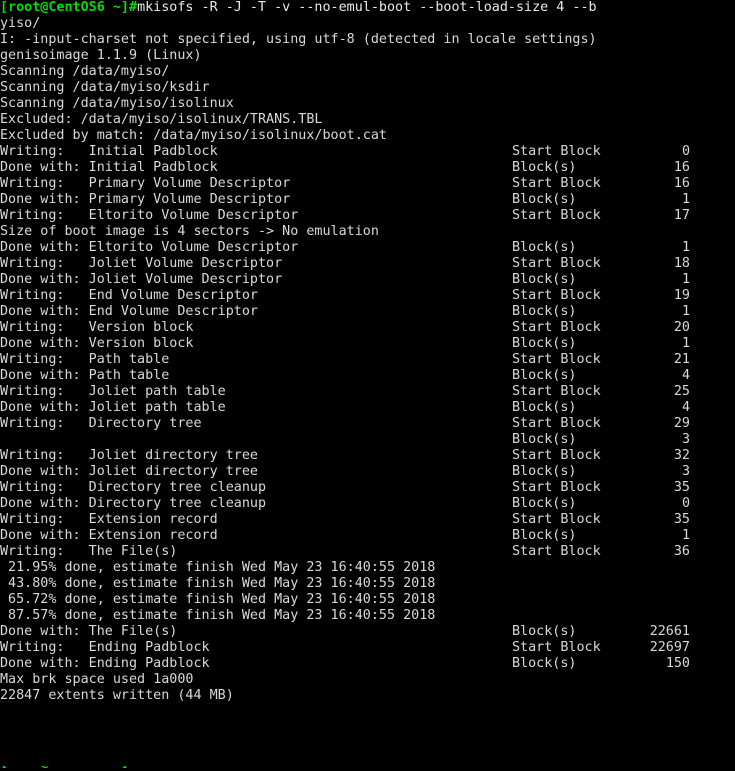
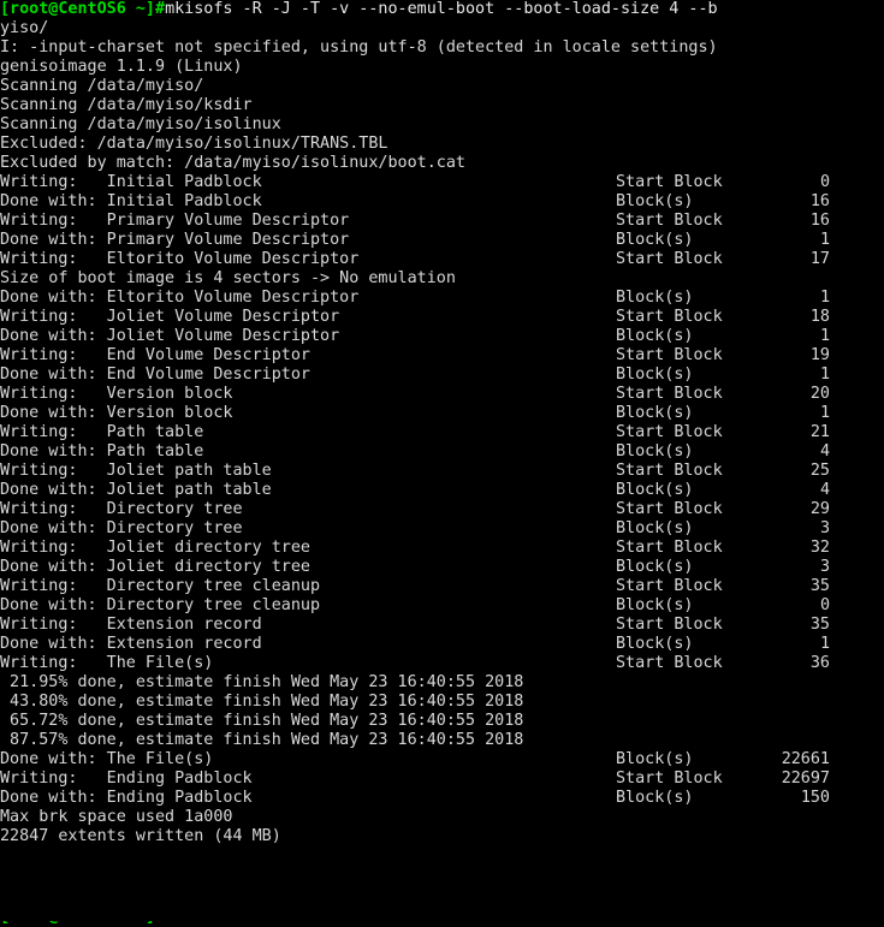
  [root@CentOS6 ~]#mkisofs -R -J -T -v --no-emul-boot --boot-load-size 4 --b
  yiso/
  I: -input-charset not specified, using utf-8 (detected in locale settings)
  genisoimage 1.1.9 (Linux)
  Scanning /data/myiso/
  Scanning /data/myiso/ksdir
  Scanning /data/myiso/isolinux
  Excluded: /data/myiso/isolinux/TRANS.TBL
  Excluded by match: /data/myiso/isolinux/boot.cat
  Writing: Initial Padblock
  Start Block
  0
  Done with: Initial Padblock
  Block(s)
  16
  Writing: Primary Volume Descriptor
  Start Block
  16
  Done with: Primary Volume Descriptor
  Block(s)
  1
  Writing: Eltorito Volume Descriptor
  Start Block
  17
  Size of boot image is 4 sectors -> No emulation
  Done with: Eltorito Volume Descriptor
  Block(s)
  1
  Writing: Joliet Volume Descriptor
  Start Block
  18
  Done with: Joliet Volume Descriptor
  Block(s)
  1
  Writing: End Volume Descriptor
  Start Block
  19
  Done with: End Volume Descriptor
  Block(s)
  1
  Writing: Version block
  Start Block
  20
  Done with: Version block
  Block(s)
  1
  Writing: Path table
  Start Block
  21
  Done with: Path table
  Block(s)
  4
  Writing: Joliet path table
  Start Block
  25
  Done with: Joliet path table
  Block(s)
  4
  Writing: Directory tree
  Start Block
  29
+ Done with: Directory tree
  Block(s)
  3
  Writing: Joliet directory tree
  Start Block
  32
  Done with: Joliet directory tree
  Block(s)
  3
  Writing: Directory tree cleanup
  Start Block
  35
  Done with: Directory tree cleanup
  Block(s)
  0
  Writing: Extension record
  Start Block
  35
  Done with: Extension record
  Block(s)
  1
  Writing: The File(s)
  Start Block
  36
  21.95% done, estimate finish Wed May 23 16:40:55 2018
  43.80% done, estimate finish Wed May 23 16:40:55 2018
  65.72% done, estimate finish Wed May 23 16:40:55 2018
  87.57% done, estimate finish Wed May 23 16:40:55 2018
  Done with: The File(s)
  Block(s)
  22661
  Writing: Ending Padblock
  Start Block
  22697
  Done with: Ending Padblock
  Block(s)
  150
  Max brk space used 1a000
  22847 extents written (44 MB)
